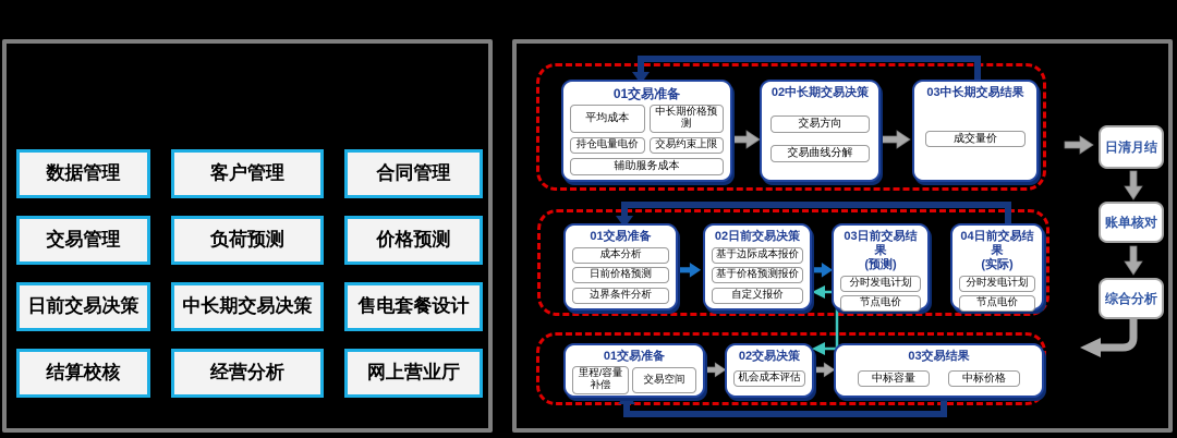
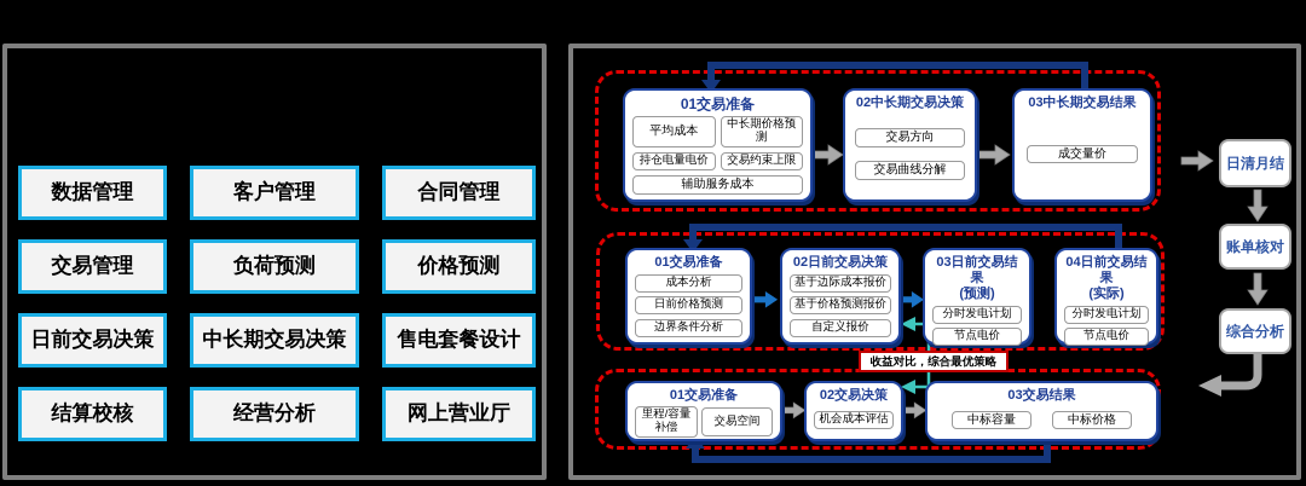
  数据管理
  客户管理
  合同管理
  交易管理
  负荷预测
  价格预测
  日前交易决策
  中长期交易决策
  售电套餐设计
  结算校核
  经营分析
  网上营业厅
  01交易准备
  平均成本
  中长期价格预测
  持仓电量电价
  交易约束上限
  辅助服务成本
  02中长期交易决策
  交易方向
  交易曲线分解
  03中长期交易结果
  成交量价
  01交易准备
  成本分析
  日前价格预测
  边界条件分析
  02日前交易决策
  基于边际成本报价
  基于价格预测报价
  自定义报价
  03日前交易结果
  (预测)
  分时发电计划
  节点电价
  04日前交易结果
  (实际)
  分时发电计划
  节点电价
  01交易准备
  里程/容量补偿
  交易空间
  02交易决策
  机会成本评估
  03交易结果
  中标容量
  中标价格
+ 收益对比，综合最优策略
  日清月结
  账单核对
  综合分析
